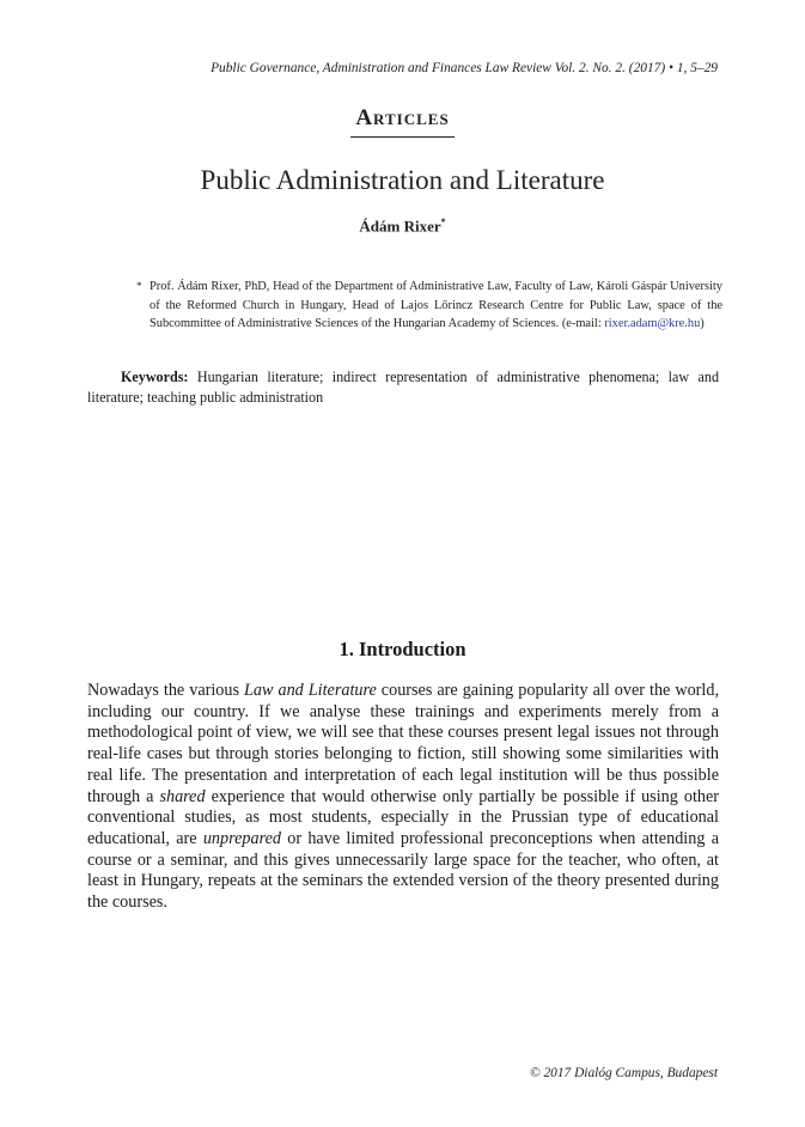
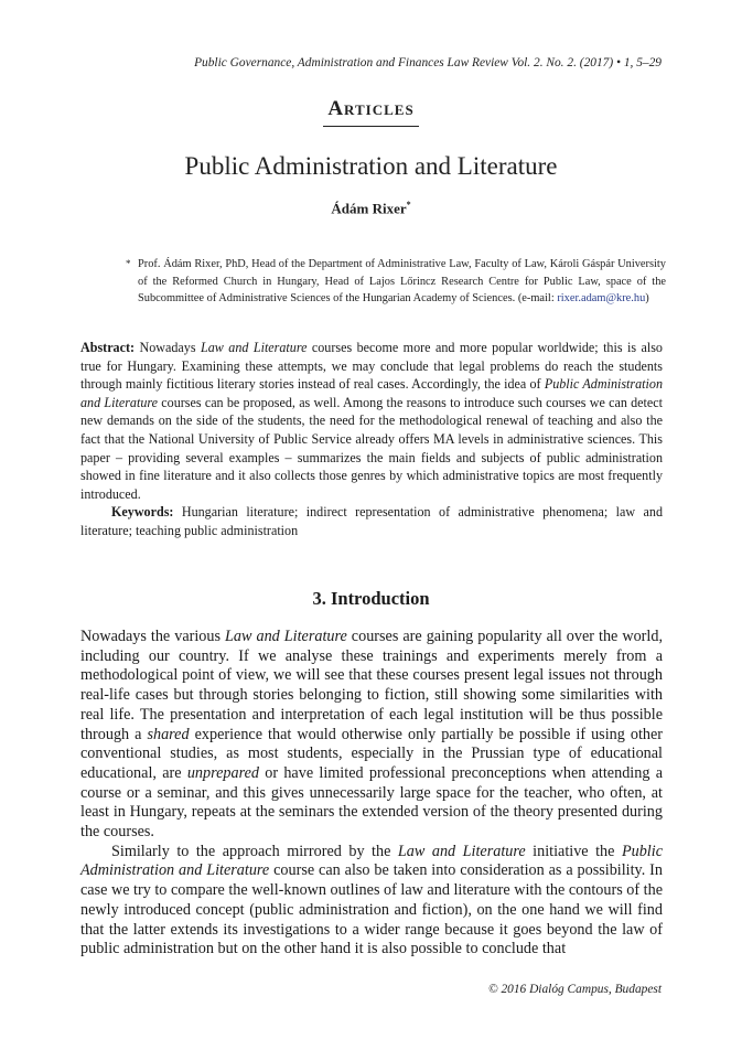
  Public Governance, Administration and Finances Law Review Vol. 2. No. 2. (2017) • 1, 5–29
  Articles
  Public Administration and Literature
  Ádám Rixer*
  *
  Prof. Ádám Rixer, PhD, Head of the Department of Administrative Law, Faculty of Law, Károli Gáspár University of the Reformed Church in Hungary, Head of Lajos Lőrincz Research Centre for Public Law, space of the Subcommittee of Administrative Sciences of the Hungarian Academy of Sciences. (e-mail: rixer.adam@kre.hu)
+ Abstract: Nowadays Law and Literature courses become more and more popular worldwide; this is also true for Hungary. Examining these attempts, we may conclude that legal problems do reach the students through mainly fictitious literary stories instead of real cases. Accordingly, the idea of Public Administration and Literature courses can be proposed, as well. Among the reasons to introduce such courses we can detect new demands on the side of the students, the need for the methodological renewal of teaching and also the fact that the National University of Public Service already offers MA levels in administrative sciences. This paper – providing several examples – summarizes the main fields and subjects of public administration showed in fine literature and it also collects those genres by which administrative topics are most frequently introduced.
  Keywords: Hungarian literature; indirect representation of administrative phenomena; law and literature; teaching public administration
- 1. Introduction
+ 3. Introduction
  Nowadays the various Law and Literature courses are gaining popularity all over the world, including our country. If we analyse these trainings and experiments merely from a methodological point of view, we will see that these courses present legal issues not through real-life cases but through stories belonging to fiction, still showing some similarities with real life. The presentation and interpretation of each legal institution will be thus possible through a shared experience that would otherwise only partially be possible if using other conventional studies, as most students, especially in the Prussian type of educational educational, are unprepared or have limited professional preconceptions when attending a course or a seminar, and this gives unnecessarily large space for the teacher, who often, at least in Hungary, repeats at the seminars the extended version of the theory presented during the courses.
+ Similarly to the approach mirrored by the Law and Literature initiative the Public Administration and Literature course can also be taken into consideration as a possibility. In case we try to compare the well-known outlines of law and literature with the contours of the newly introduced concept (public administration and fiction), on the one hand we will find that the latter extends its investigations to a wider range because it goes beyond the law of public administration but on the other hand it is also possible to conclude that
- © 2017 Dialóg Campus, Budapest
+ © 2016 Dialóg Campus, Budapest
